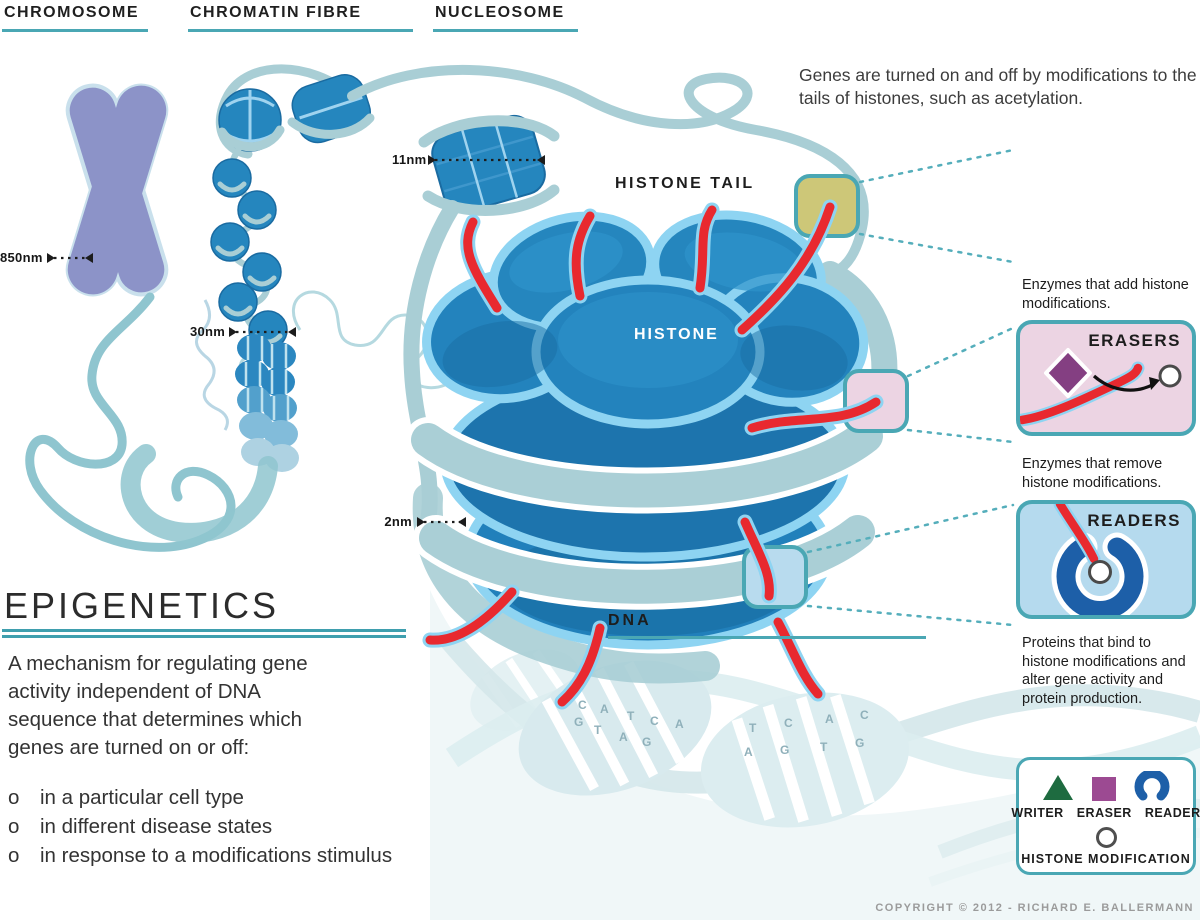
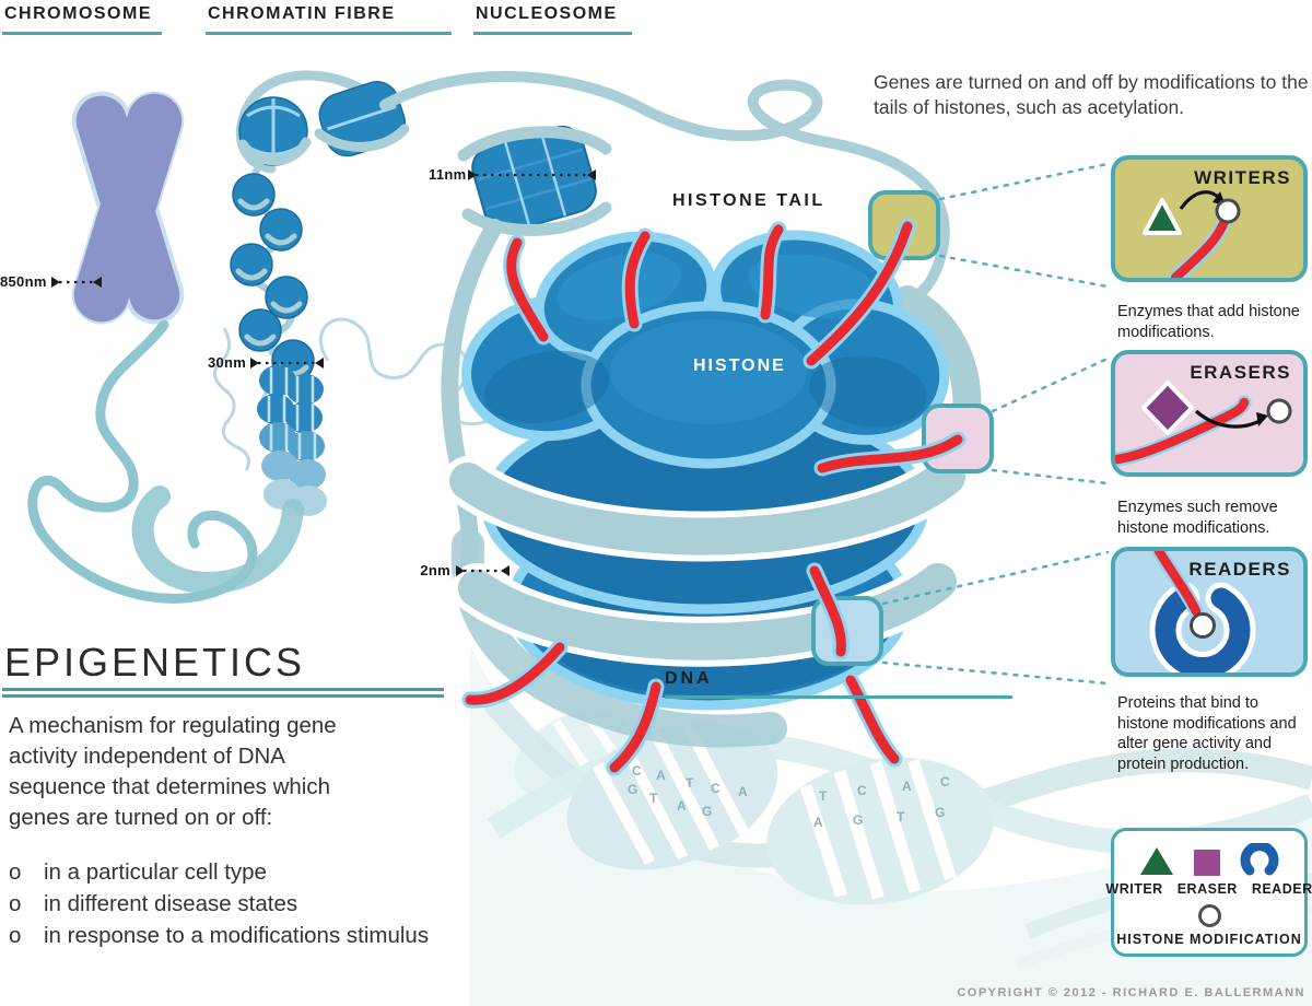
  CHROMOSOME
  CHROMATIN FIBRE
  NUCLEOSOME
  Genes are turned on and off by modifications to the tails of histones, such as acetylation.
  850nm
  30nm
  11nm
  2nm
  HISTONE TAIL
  HISTONE
  DNA
  C
  A
  T
  C
  A
  G
  T
  A
  G
  T
  C
  A
  C
  A
  G
  T
  G
+ WRITERS
  Enzymes that add histone modifications.
  ERASERS
- Enzymes that remove histone modifications.
+ Enzymes such remove histone modifications.
  READERS
  Proteins that bind to histone modifications and alter gene activity and protein production.
  EPIGENETICS
  A mechanism for regulating gene activity independent of DNA sequence that determines which genes are turned on or off:
  o
  in a particular cell type
  o
  in different disease states
  o
  in response to a modifications stimulus
  WRITER
  ERASER
  READER
  HISTONE MODIFICATION
  COPYRIGHT © 2012 - RICHARD E. BALLERMANN
